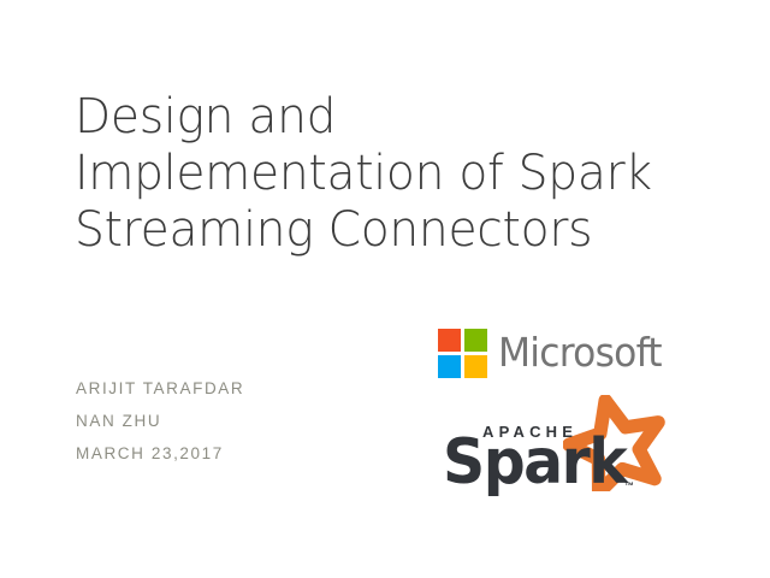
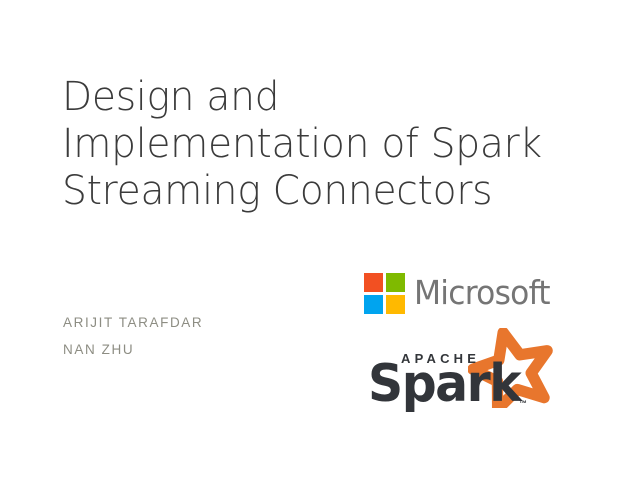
  Design and
  Implementation of Spark
  Streaming Connectors
  ARIJIT TARAFDAR
  NAN ZHU
- MARCH 23,2017
  Microsoft
  APACHE
  Spark
  ™
